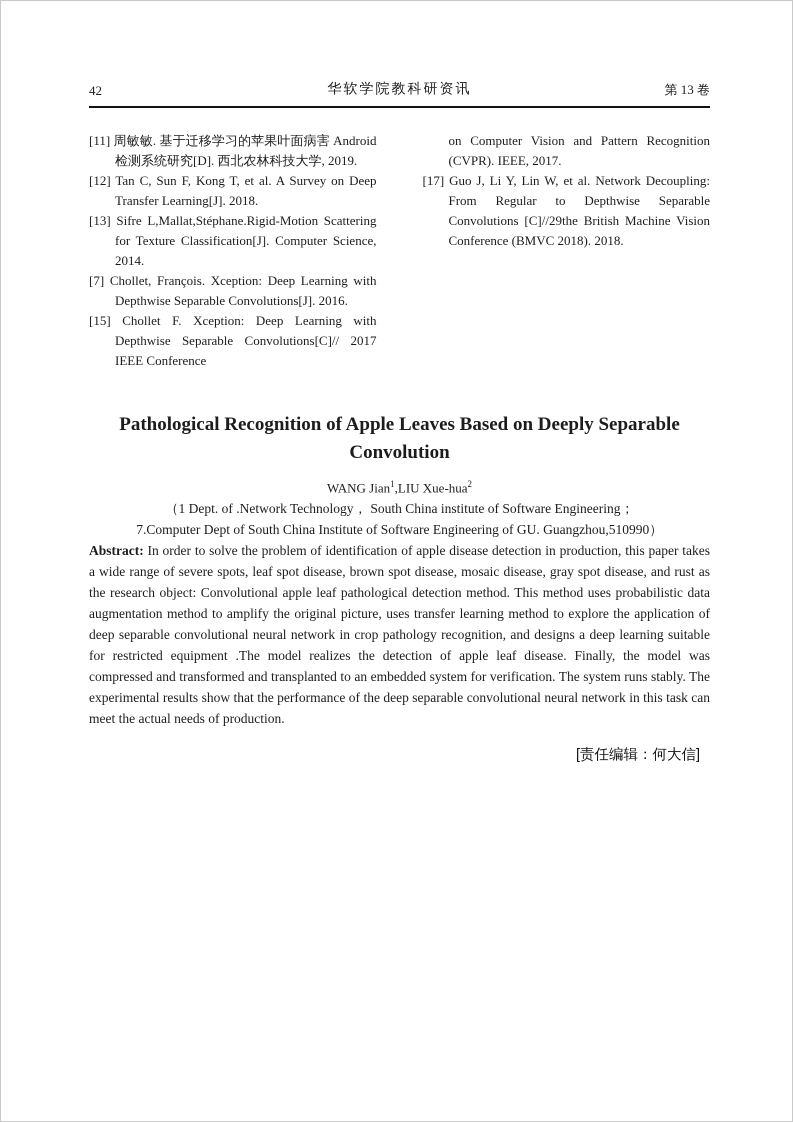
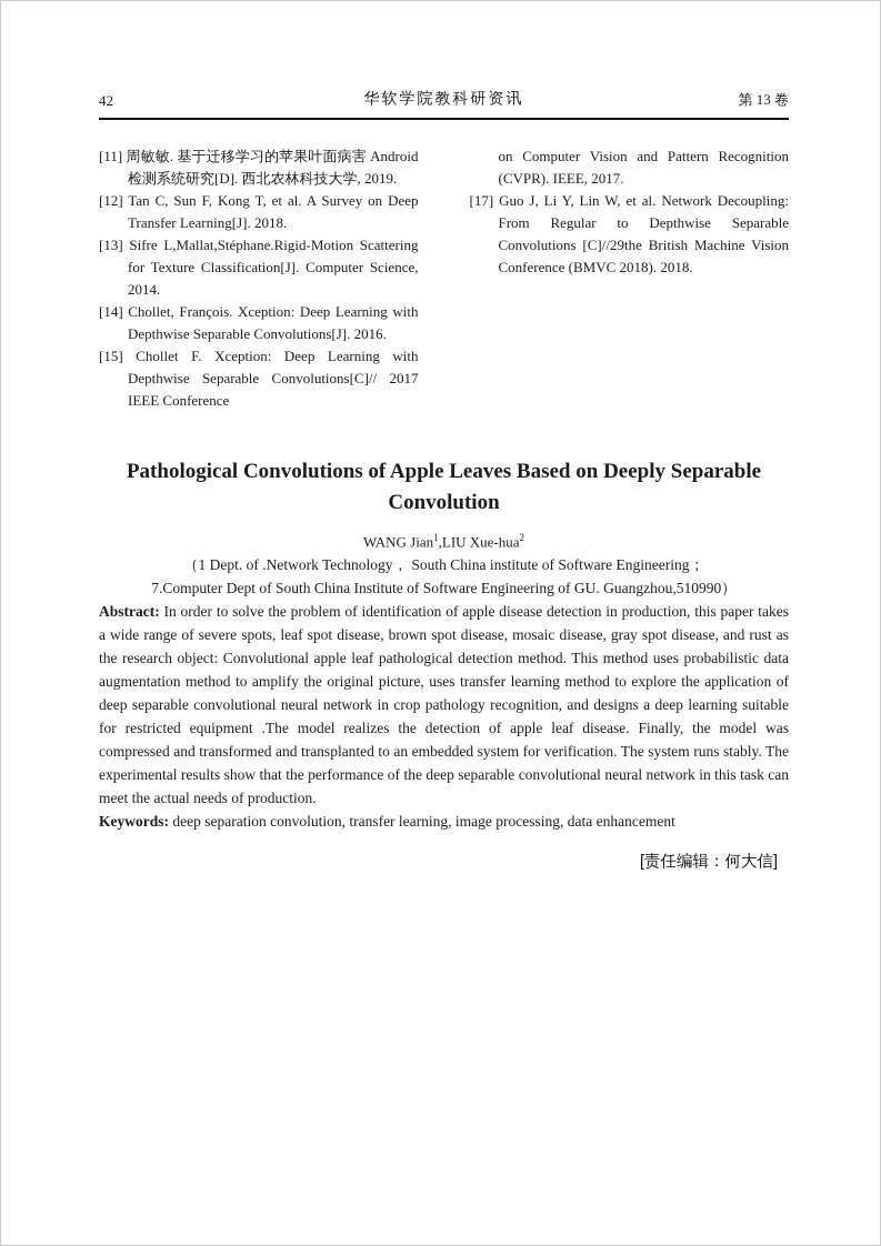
  42
  华软学院教科研资讯
  第 13 卷
  [11] 周敏敏. 基于迁移学习的苹果叶面病害 Android 检测系统研究[D]. 西北农林科技大学, 2019.
  [12] Tan C, Sun F, Kong T, et al. A Survey on Deep Transfer Learning[J]. 2018.
  [13] Sifre L,Mallat,Stéphane.Rigid-Motion Scattering for Texture Classification[J]. Computer Science, 2014.
- [7] Chollet, François. Xception: Deep Learning with Depthwise Separable Convolutions[J]. 2016.
+ [14] Chollet, François. Xception: Deep Learning with Depthwise Separable Convolutions[J]. 2016.
  [15] Chollet F. Xception: Deep Learning with Depthwise Separable Convolutions[C]// 2017 IEEE Conference
  on Computer Vision and Pattern Recognition (CVPR). IEEE, 2017.
  [17] Guo J, Li Y, Lin W, et al. Network Decoupling: From Regular to Depthwise Separable Convolutions [C]//29the British Machine Vision Conference (BMVC 2018). 2018.
- Pathological Recognition of Apple Leaves Based on Deeply Separable
+ Pathological Convolutions of Apple Leaves Based on Deeply Separable
  Convolution
  WANG Jian1,LIU Xue-hua2
  （1 Dept. of .Network Technology， South China institute of Software Engineering；
  7.Computer Dept of South China Institute of Software Engineering of GU. Guangzhou,510990）
  Abstract: In order to solve the problem of identification of apple disease detection in production, this paper takes a wide range of severe spots, leaf spot disease, brown spot disease, mosaic disease, gray spot disease, and rust as the research object: Convolutional apple leaf pathological detection method. This method uses probabilistic data augmentation method to amplify the original picture, uses transfer learning method to explore the application of deep separable convolutional neural network in crop pathology recognition, and designs a deep learning suitable for restricted equipment .The model realizes the detection of apple leaf disease. Finally, the model was compressed and transformed and transplanted to an embedded system for verification. The system runs stably. The experimental results show that the performance of the deep separable convolutional neural network in this task can meet the actual needs of production.
+ Keywords: deep separation convolution, transfer learning, image processing, data enhancement
  [责任编辑：何大信]
